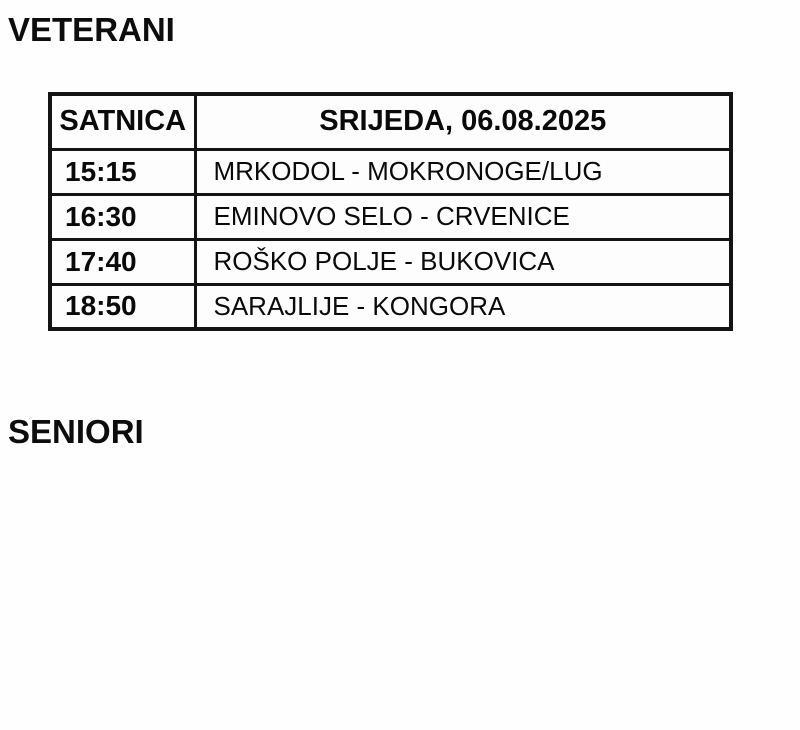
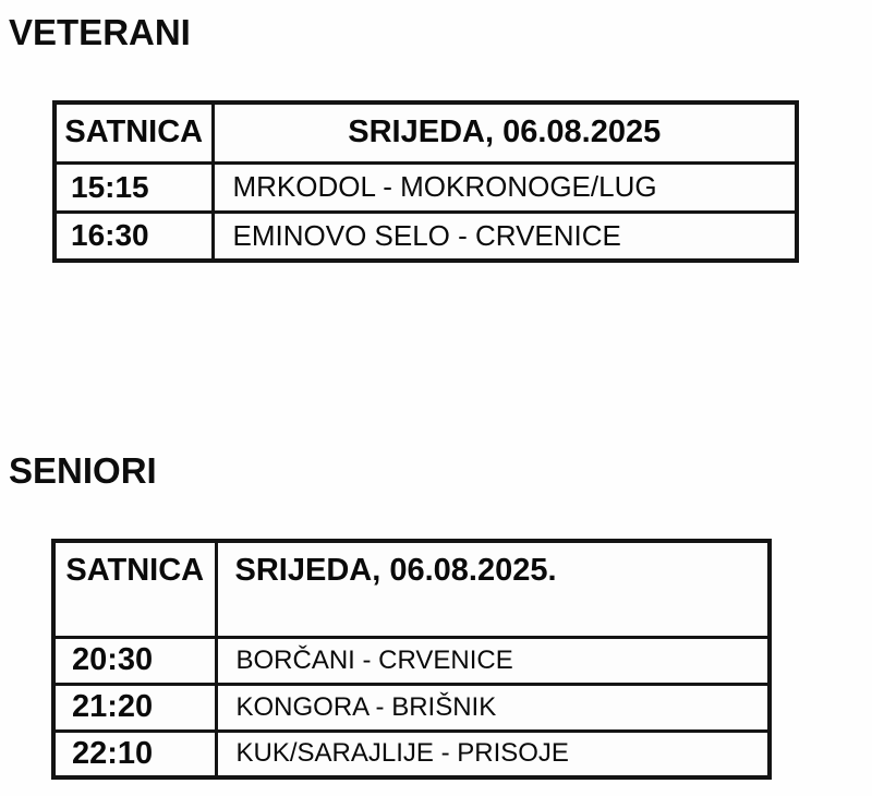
  VETERANI
  SATNICA	SRIJEDA, 06.08.2025
  15:15	MRKODOL - MOKRONOGE/LUG
  16:30	EMINOVO SELO - CRVENICE
- 17:40	ROŠKO POLJE - BUKOVICA
- 18:50	SARAJLIJE - KONGORA
  SENIORI
+ SATNICA	SRIJEDA, 06.08.2025.
+ 20:30	BORČANI - CRVENICE
+ 21:20	KONGORA - BRIŠNIK
+ 22:10	KUK/SARAJLIJE - PRISOJE
